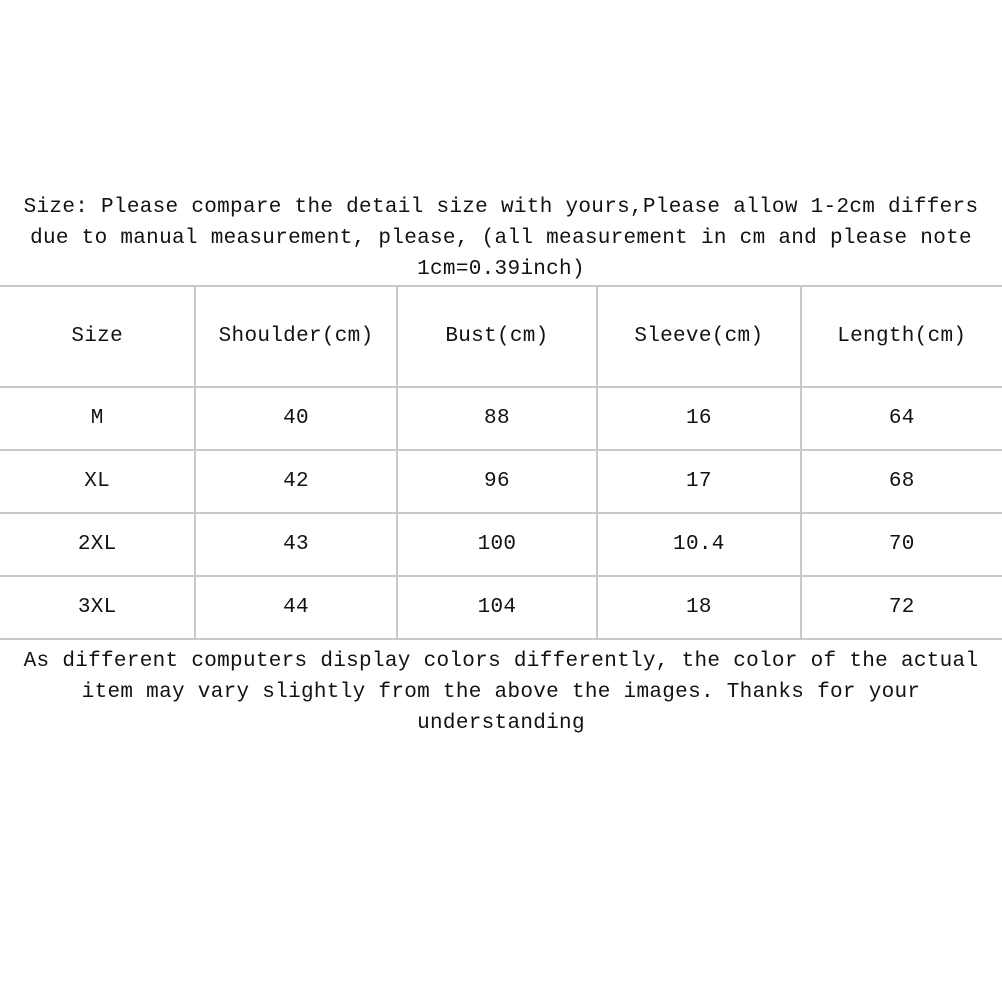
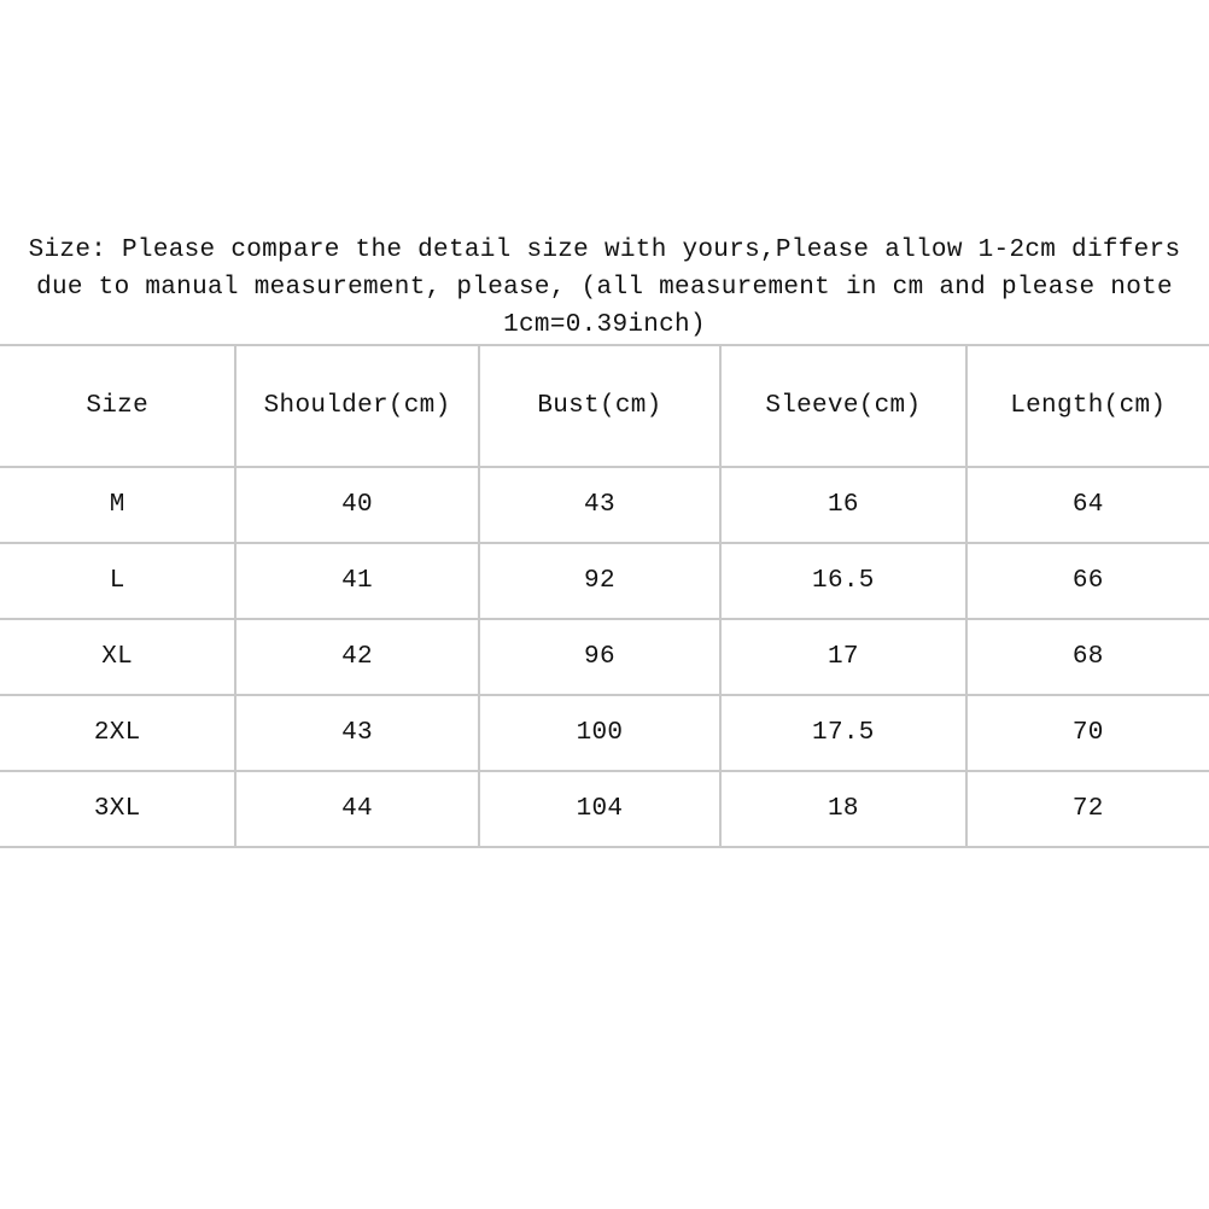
  Size: Please compare the detail size with yours,Please allow 1-2cm differs
  due to manual measurement, please, (all measurement in cm and please note
  1cm=0.39inch)
  Size	Shoulder(cm)	Bust(cm)	Sleeve(cm)	Length(cm)
- M	40	88	16	64
+ M	40	43	16	64
+ L	41	92	16.5	66
  XL	42	96	17	68
- 2XL	43	100	10.4	70
+ 2XL	43	100	17.5	70
  3XL	44	104	18	72
- As different computers display colors differently, the color of the actual
- item may vary slightly from the above the images. Thanks for your
- understanding
